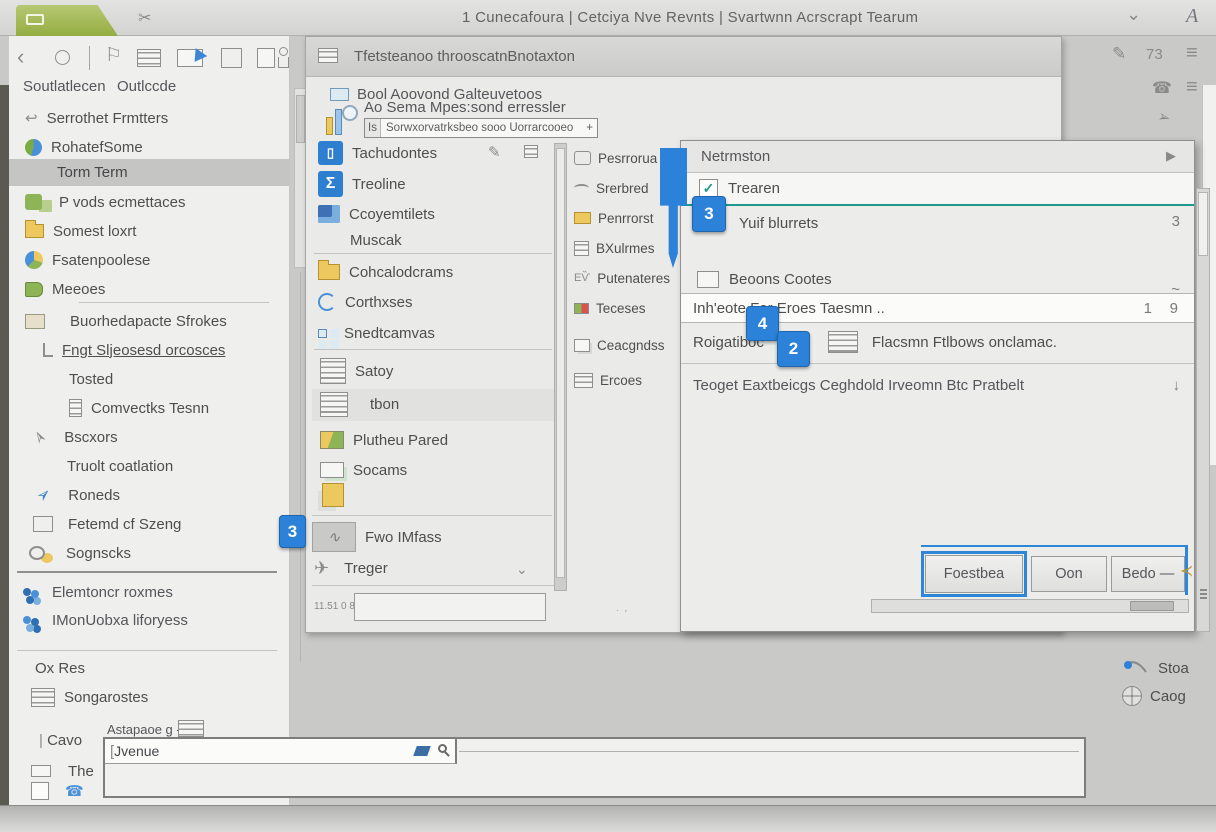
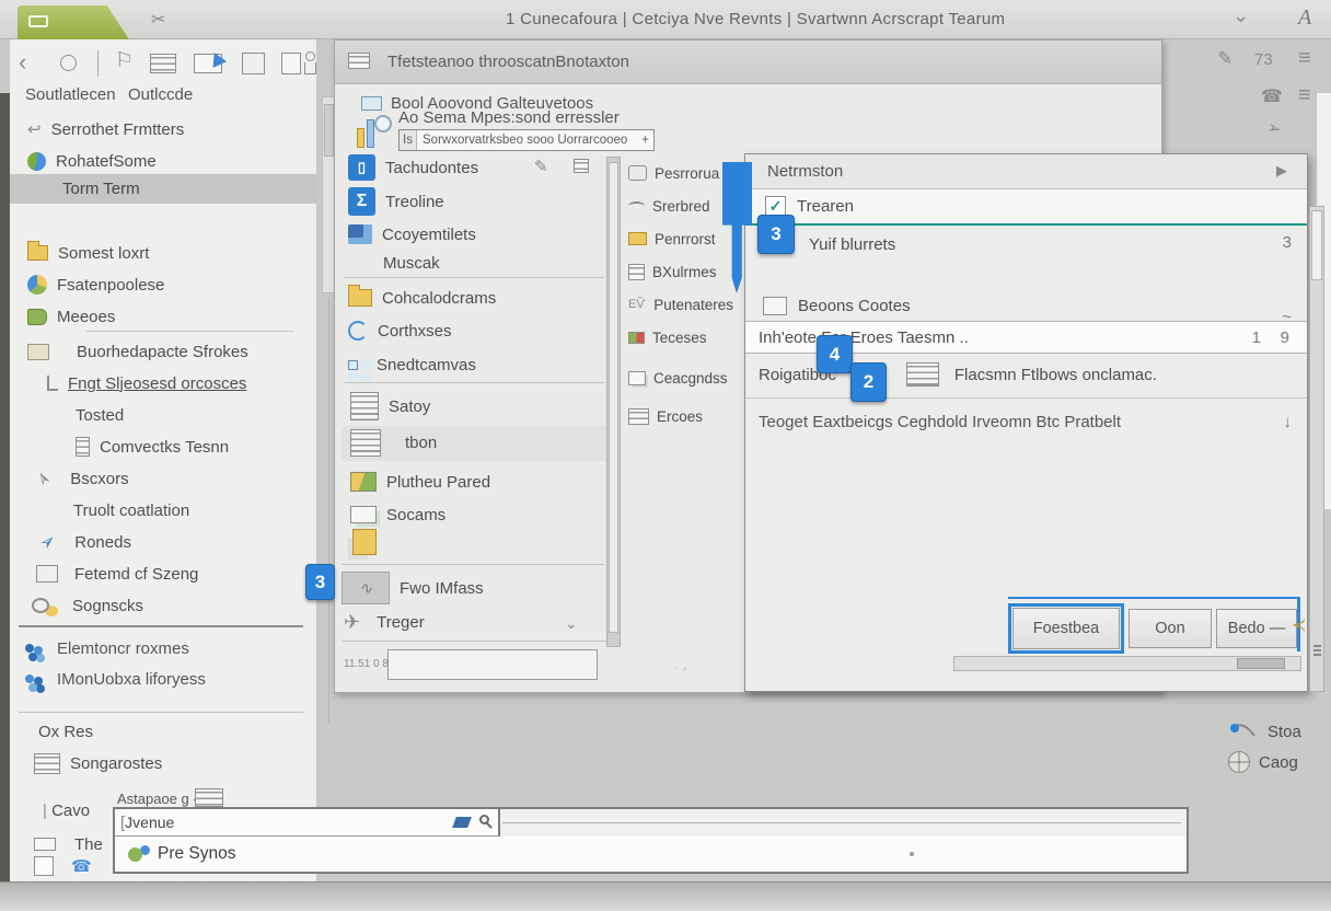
  ✂
  1 Cunecafoura | Cetciya Nve Revnts | Svartwnn Acrscrapt Tearum
  ⌄
  A
  ‹
  ⚐
  Soutlatlecen
  Outlccde
  ↩
  Serrothet Frmtters
  RohatefSome
  Torm Term
- P vods ecmettaces
  Somest loxrt
  Fsatenpoolese
  Meeoes
  Buorhedapacte Sfrokes
  Fngt Sljeosesd orcosces
  Tosted
  Comvectks Tesnn
  Bscxors
  Truolt coatlation
  Roneds
  Fetemd cf Szeng
  Sognscks
  Elemtoncr roxmes
  IMonUobxa liforyess
  Ox Res
  Songarostes
  | Cavo
  The
  ☎
  Tfetsteanoo throoscatnBnotaxton
  Bool Aoovond Galteuvetoos
  Ao Sema Mpes:sond erressler
  Is
  Sorwxorvatrksbeo sooo Uorrarcooeo
  +
  ▯
  Tachudontes
  ✎
  Σ
  Treoline
  Ccoyemtilets
  Muscak
  Cohcalodcrams
  Corthxses
  Snedtcamvas
  Satoy
  tbon
  Plutheu Pared
  Socams
  ∿
  Fwo IMfass
  ✈
  Treger
  ⌄
  11.51 0 8
  . ,
  Pesrrorua
  Srerbred
  Penrrorst
  BXulrmes
  ΕѶ
  Putenateres
  Teceses
  Ceacgndss
  Ercoes
  ✎
  73
  ≡
  ☎
  ≡
  Netrmston
  ▶
  ✓
  Trearen
  3
  Yuif blurrets
  ~
  Beoons Cootes
  ↓
  Inh'eote Eroes Taesmn ..
  1
  9
  Roigatiboc
  Flacsmn Ftlbows onclamac.
  Teoget Eaxtbeicgs Ceghdold Irveomn Btc Pratbelt
  Foestbea
  Oon
  Bedo —
  ≺
  3
  4
  2
  3
  Astapaoe g
  [
  Jvenue
+ Pre Synos
  Stoa
  Caog
